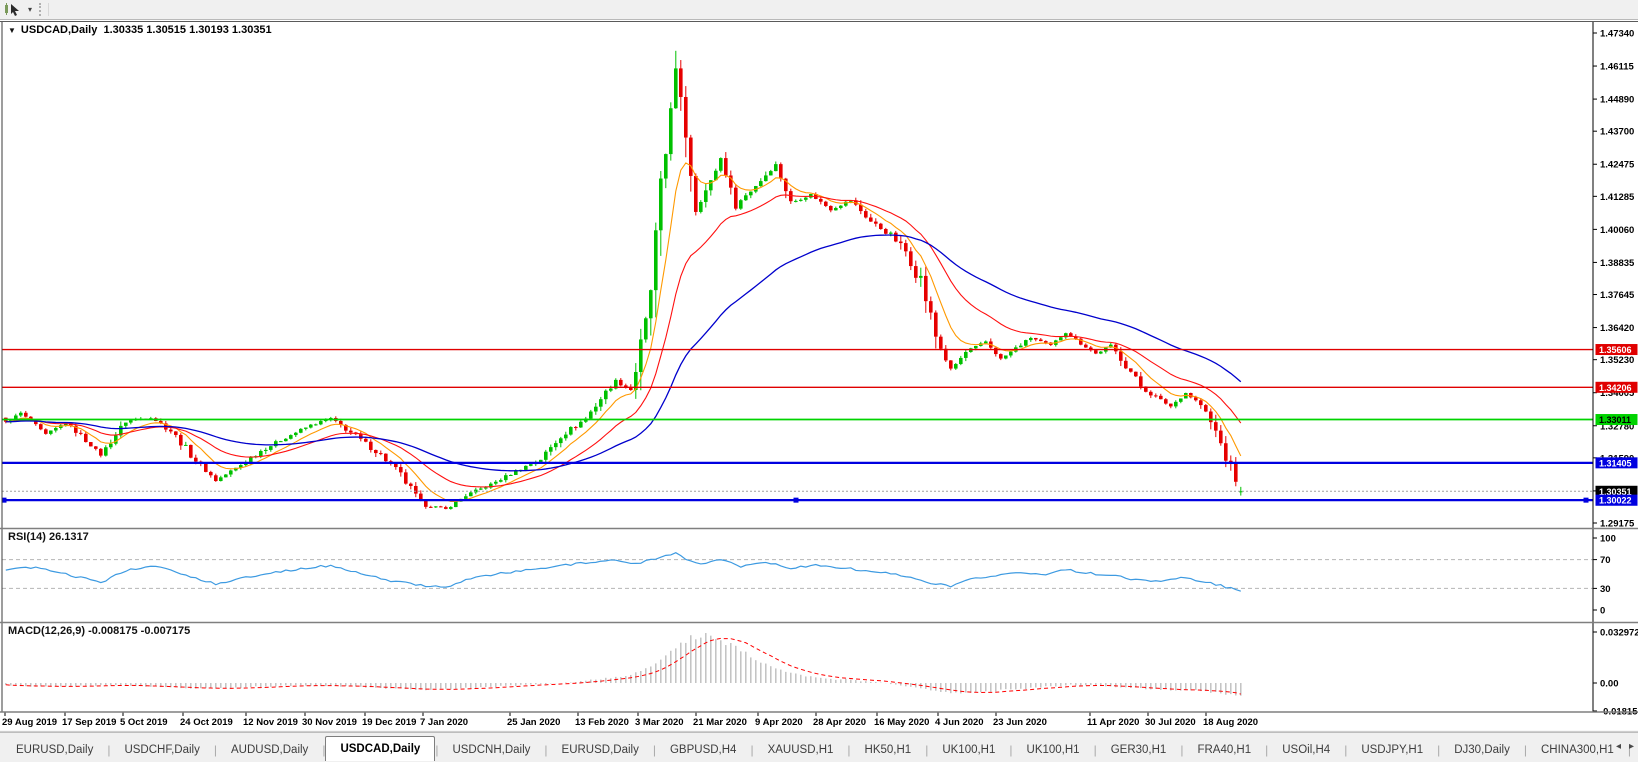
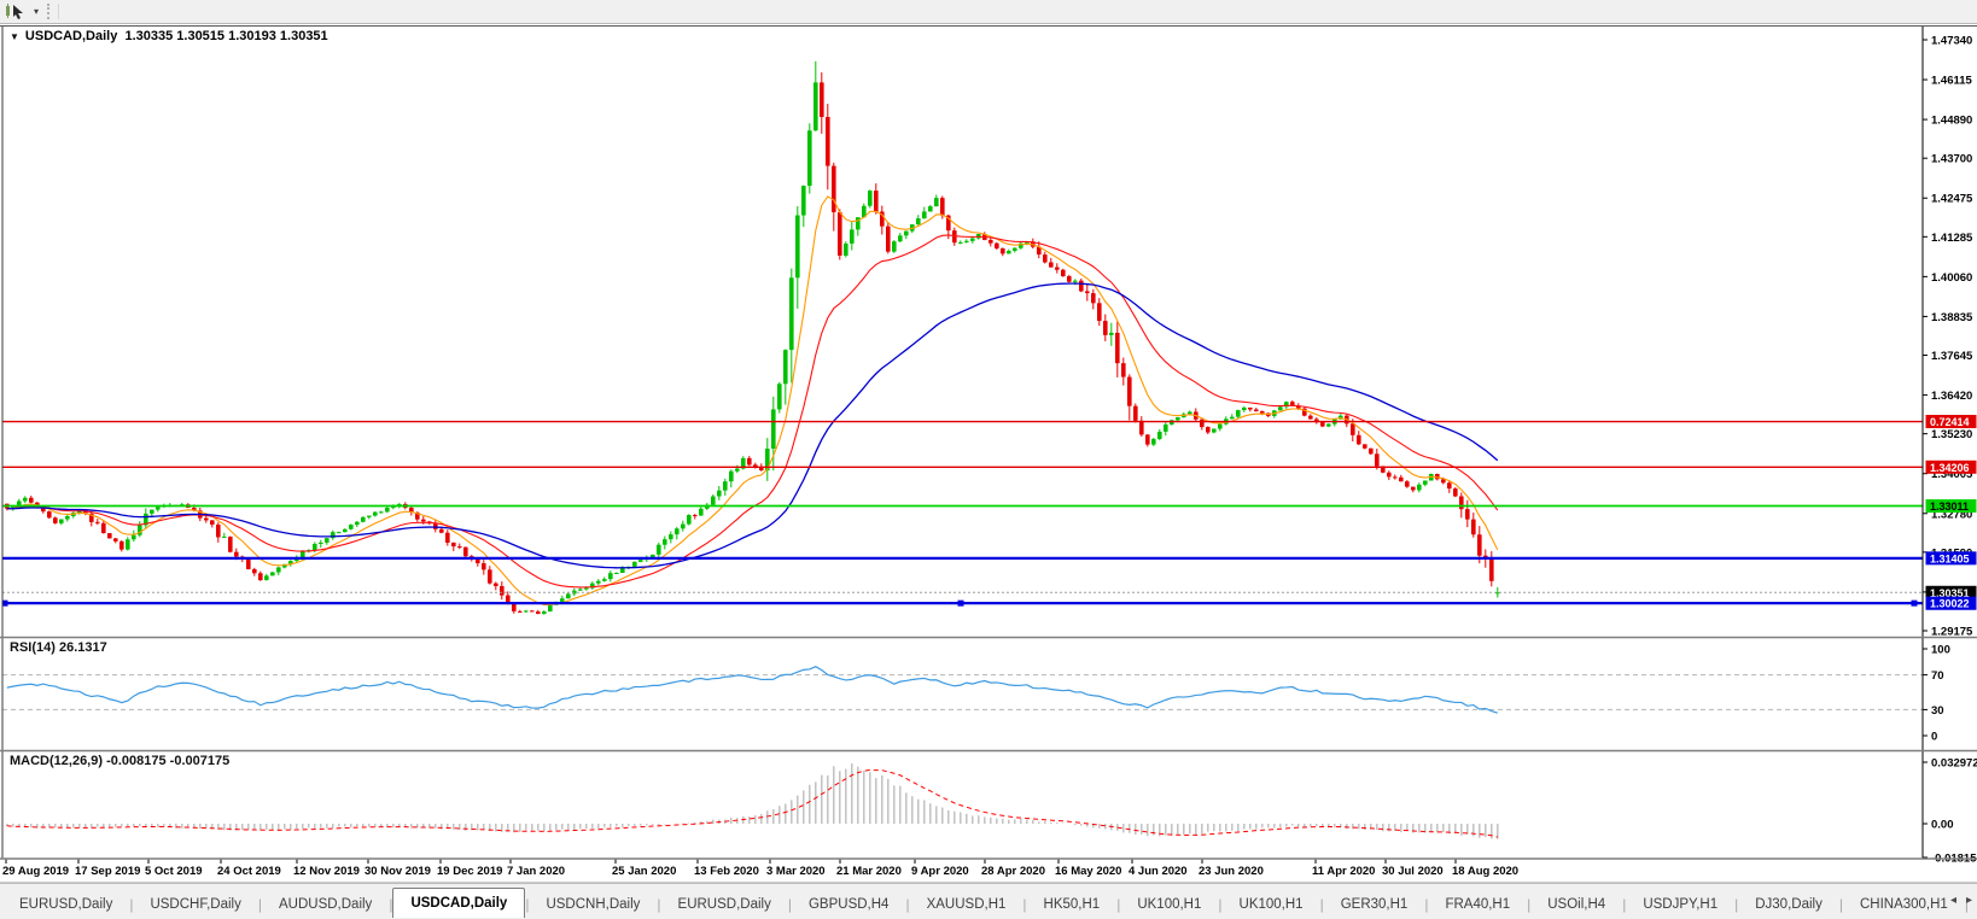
  ▾
  1.47340
  1.46115
  1.44890
  1.43700
  1.42475
  1.41285
  1.40060
  1.38835
  1.37645
  1.36420
  1.35230
  1.34005
  1.32780
  1.29175
- 1.35606
+ 0.72414
  1.34206
  1.33011
  1.31405
  1.30351
  1.30022
  100
  70
  30
  0
  0.032972
  0.00
  29 Aug 2019
  17 Sep 2019
  5 Oct 2019
  24 Oct 2019
  12 Nov 2019
  30 Nov 2019
  19 Dec 2019
  7 Jan 2020
  25 Jan 2020
  13 Feb 2020
  3 Mar 2020
  21 Mar 2020
  9 Apr 2020
  28 Apr 2020
  16 May 2020
  4 Jun 2020
  23 Jun 2020
  11 Apr 2020
  30 Jul 2020
  18 Aug 2020
  ▼ USDCAD,Daily 1.30335 1.30515 1.30193 1.30351
  RSI(14) 26.1317
  MACD(12,26,9) -0.008175 -0.007175
  EURUSD,Daily
  |
  USDCHF,Daily
  |
  AUDUSD,Daily
  |
  USDCAD,Daily
  |
  USDCNH,Daily
  |
  EURUSD,Daily
  |
  GBPUSD,H4
  |
  XAUUSD,H1
  |
  HK50,H1
  |
  UK100,H1
  |
  UK100,H1
  |
  GER30,H1
  |
  FRA40,H1
  |
  USOil,H4
  |
  USDJPY,H1
  |
  DJ30,Daily
  |
  CHINA300,H1
  |
  ◂
  ▸
